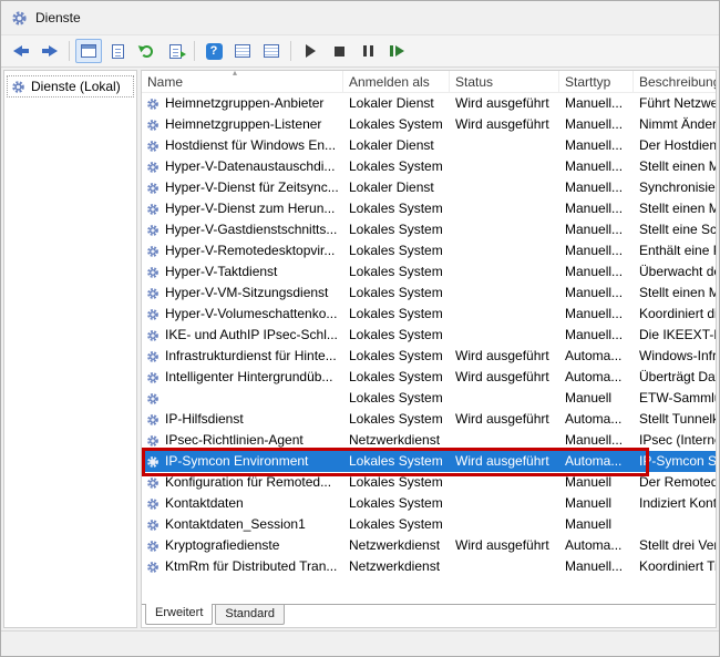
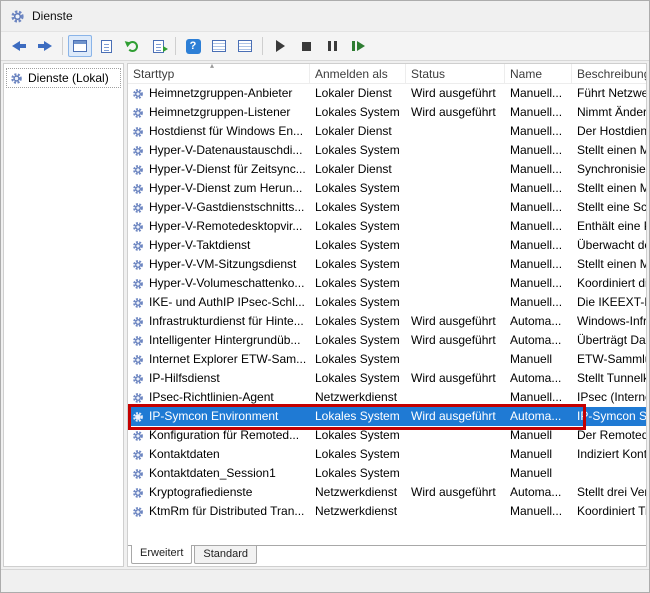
  Dienste
  Dienste (Lokal)
  ▴
- Name
+ Starttyp
  Anmelden als
  Status
- Starttyp
+ Name
  Beschreibun
  Heimnetzgruppen-Anbieter
  Lokaler Dienst
  Wird ausgeführt
  Manuell...
  Führt Netzwe
  Heimnetzgruppen-Listener
  Lokales System
  Wird ausgeführt
  Manuell...
  Nimmt Änder
  Hostdienst für Windows En...
  Lokaler Dienst
  Manuell...
  Der Hostdien
  Hyper-V-Datenaustauschdi...
  Lokales System
  Manuell...
  Stellt einen M
  Hyper-V-Dienst für Zeitsync...
  Lokaler Dienst
  Manuell...
  Synchronisie
  Hyper-V-Dienst zum Herun...
  Lokales System
  Manuell...
  Stellt einen M
  Hyper-V-Gastdienstschnitts...
  Lokales System
  Manuell...
  Stellt eine Sc
  Hyper-V-Remotedesktopvir...
  Lokales System
  Manuell...
  Enthält eine
  Hyper-V-Taktdienst
  Lokales System
  Manuell...
  Überwacht d
  Hyper-V-VM-Sitzungsdienst
  Lokales System
  Manuell...
  Stellt einen M
  Hyper-V-Volumeschattenko...
  Lokales System
  Manuell...
  Koordiniert d
  IKE- und AuthIP IPsec-Schl...
  Lokales System
  Manuell...
  Infrastrukturdienst für Hinte...
  Lokales System
  Wird ausgeführt
  Automa...
  Windows-Infr
  Intelligenter Hintergrundüb...
  Lokales System
  Wird ausgeführt
  Automa...
  Überträgt Da
+ Internet Explorer ETW-Sam...
  Lokales System
  Manuell
  IP-Hilfsdienst
  Lokales System
  Wird ausgeführt
  Automa...
  Stellt Tunnel
  IPsec-Richtlinien-Agent
  Netzwerkdienst
  Manuell...
  IPsec (Intern
  IP-Symcon Environment
  Lokales System
  Wird ausgeführt
  Automa...
  IP-Symcon S
  Konfiguration für Remoted...
  Lokales System
  Manuell
  Der Remoted
  Kontaktdaten
  Lokales System
  Manuell
  Indiziert Kont
  Kontaktdaten_Session1
  Lokales System
  Manuell
  Kryptografiedienste
  Netzwerkdienst
  Wird ausgeführt
  Automa...
  Stellt drei Ve
  KtmRm für Distributed Tran...
  Netzwerkdienst
  Manuell...
  Koordiniert T
  Erweitert
  Standard
